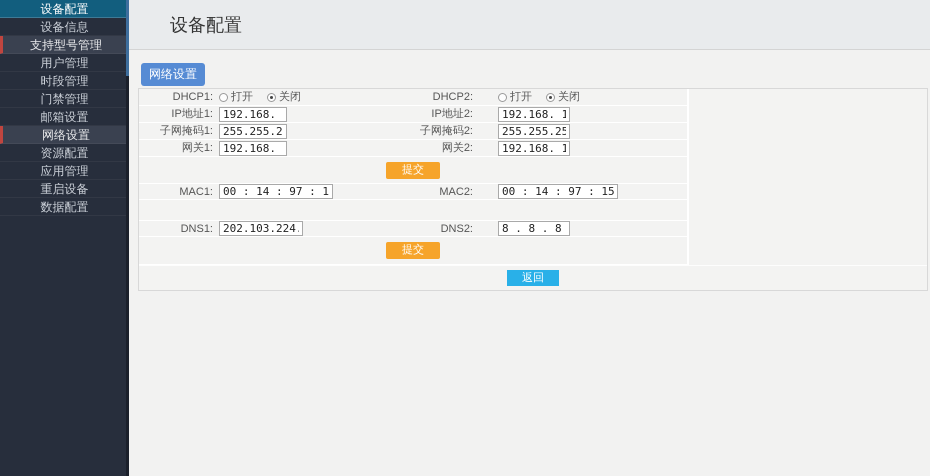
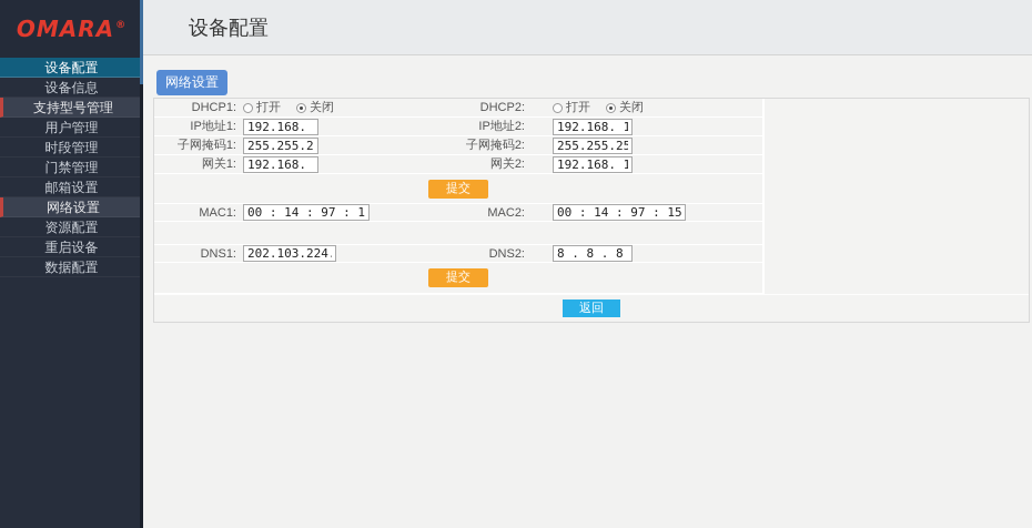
+ OMARA®
  设备配置
  设备信息
  支持型号管理
  用户管理
  时段管理
  门禁管理
  邮箱设置
  网络设置
  资源配置
- 应用管理
  重启设备
  数据配置
  设备配置
  网络设置
  DHCP1:
  打开
  关闭
  DHCP2:
  打开
  关闭
  IP地址1:
  IP地址2:
  192.168. 1
  子网掩码1:
  子网掩码2:
  255.255.25
  网关1:
  192.168.
  网关2:
  192.168. 1
  提交
  MAC1:
  MAC2:
  DNS1:
  202.103.224
  DNS2:
  8 . 8 . 8
  提交
  返回
